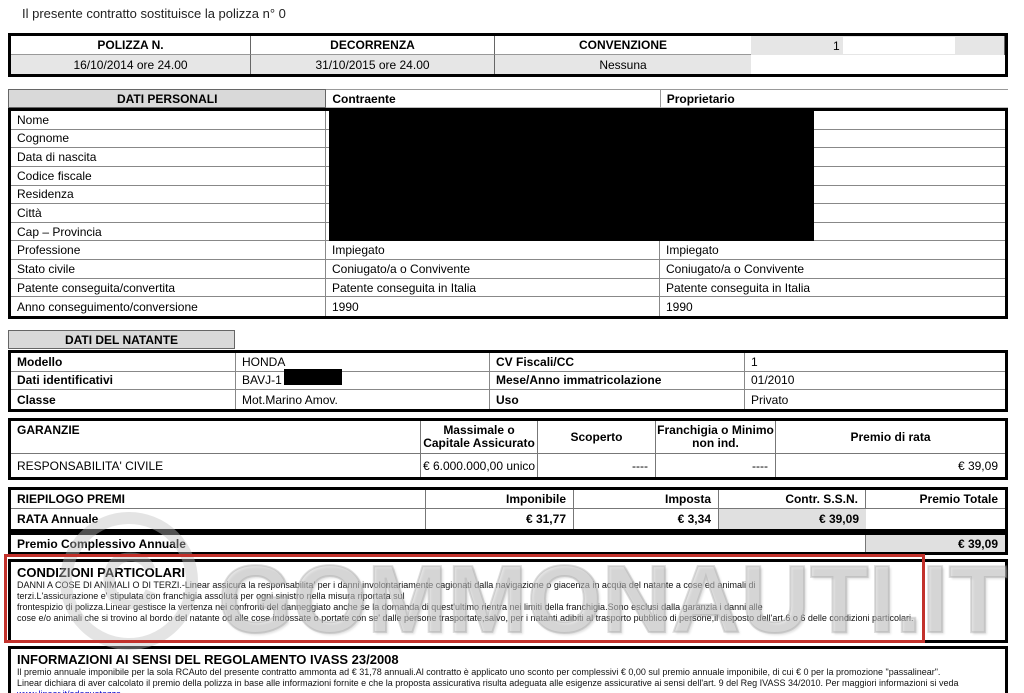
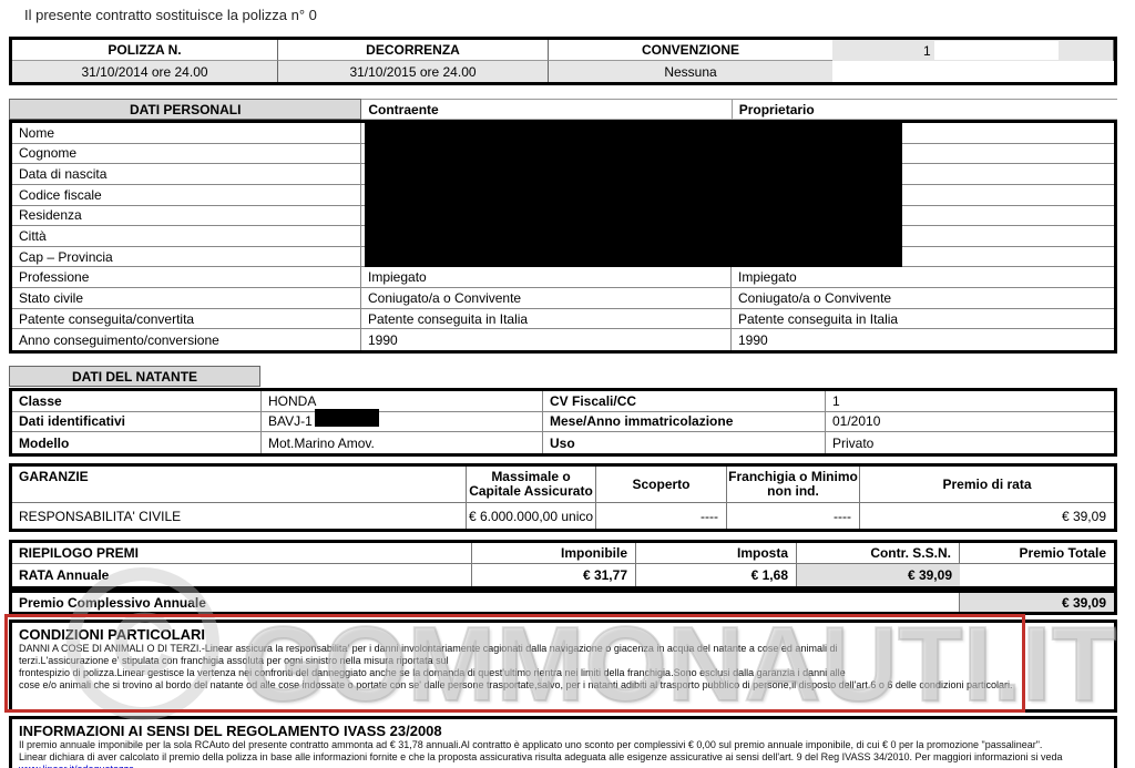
  Il presente contratto sostituisce la polizza n° 0
  POLIZZA N.
  DECORRENZA
  CONVENZIONE
  1
- 16/10/2014 ore 24.00
+ 31/10/2014 ore 24.00
  31/10/2015 ore 24.00
  Nessuna
  DATI PERSONALI
  Contraente
  Proprietario
  Nome
  Cognome
  Data di nascita
  Codice fiscale
  Residenza
  Città
  Cap – Provincia
  Professione
  Impiegato
  Impiegato
  Stato civile
  Coniugato/a o Convivente
  Coniugato/a o Convivente
  Patente conseguita/convertita
  Patente conseguita in Italia
  Patente conseguita in Italia
  Anno conseguimento/conversione
  1990
  1990
  DATI DEL NATANTE
- Modello
+ Classe
  HONDA
  CV Fiscali/CC
  1
  Dati identificativi
  BAVJ-1
  Mese/Anno immatricolazione
  01/2010
- Classe
+ Modello
  Mot.Marino Amov.
  Uso
  Privato
  GARANZIE
  Massimale o Capitale Assicurato
  Scoperto
  Franchigia o Minimo non ind.
  Premio di rata
  RESPONSABILITA' CIVILE
  € 6.000.000,00 unico
  ----
  ----
  € 39,09
  RIEPILOGO PREMI
  Imponibile
  Imposta
  Contr. S.S.N.
  Premio Totale
  RATA Annuale
  € 31,77
- € 3,34
+ € 1,68
  € 39,09
  Premio Complessivo Annuale
  € 39,09
  CONDIZIONI PARTICOLARI
  DANNI A COSE DI ANIMALI O DI TERZI.-Linear assicura la responsabilita' per i danni involontariamente cagionati dalla navigazione o giacenza in acqua del natante a cose ed animali di
  terzi.L'assicurazione e' stipulata con franchigia assoluta per ogni sinistro nella misura riportata sul
  frontespizio di polizza.Linear gestisce la vertenza nei confronti del danneggiato anche se la domanda di quest'ultimo rientra nei limiti della franchigia.Sono esclusi dalla garanzia i danni alle
  cose e/o animali che si trovino al bordo del natante od alle cose indossate o portate con se' dalle persone trasportate,salvo, per i natanti adibiti al trasporto pubblico di persone,il disposto dell'art.6 o 6 delle condizioni particolari.
  INFORMAZIONI AI SENSI DEL REGOLAMENTO IVASS 23/2008
  Il premio annuale imponibile per la sola RCAuto del presente contratto ammonta ad € 31,78 annuali.Al contratto è applicato uno sconto per complessivi € 0,00 sul premio annuale imponibile, di cui € 0 per la promozione "passalinear".
  Linear dichiara di aver calcolato il premio della polizza in base alle informazioni fornite e che la proposta assicurativa risulta adeguata alle esigenze assicurative ai sensi dell'art. 9 del Reg IVASS 34/2010. Per maggiori informazioni si veda
  C
  GOMMONAUTI.IT
